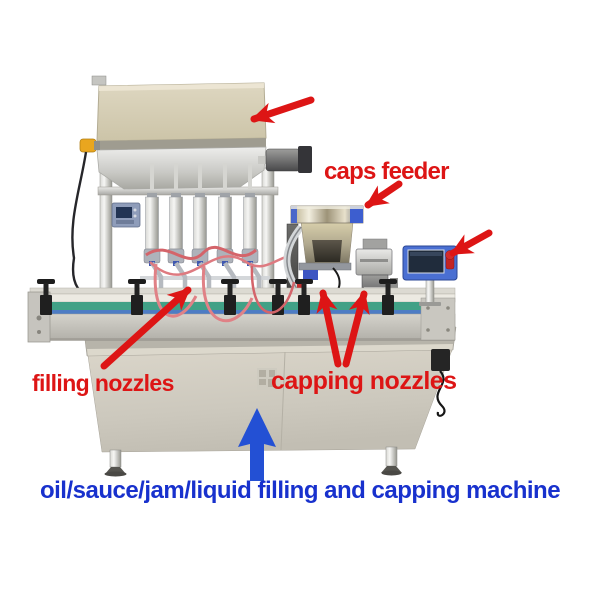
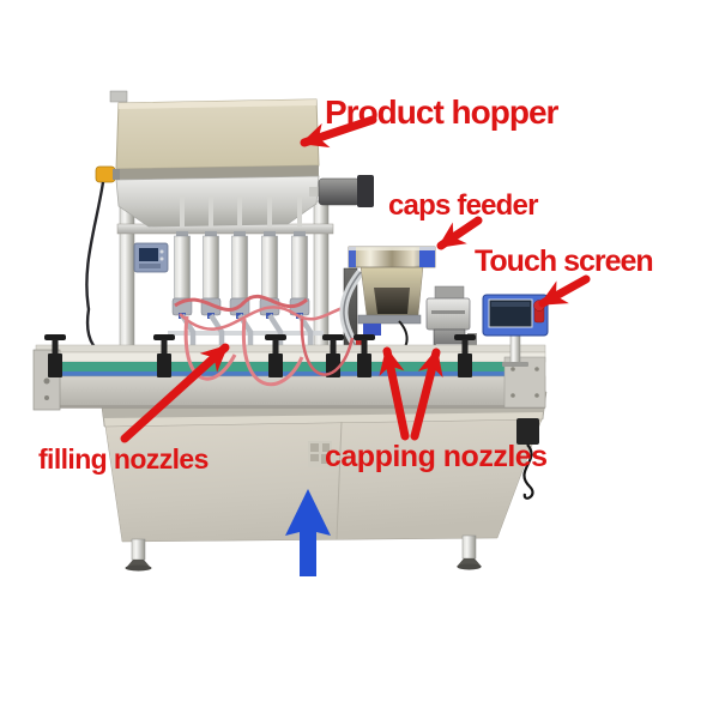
+ Product hopper
  caps feeder
+ Touch screen
  filling nozzles
  capping nozzles
- oil/sauce/jam/liquid filling and capping machine
